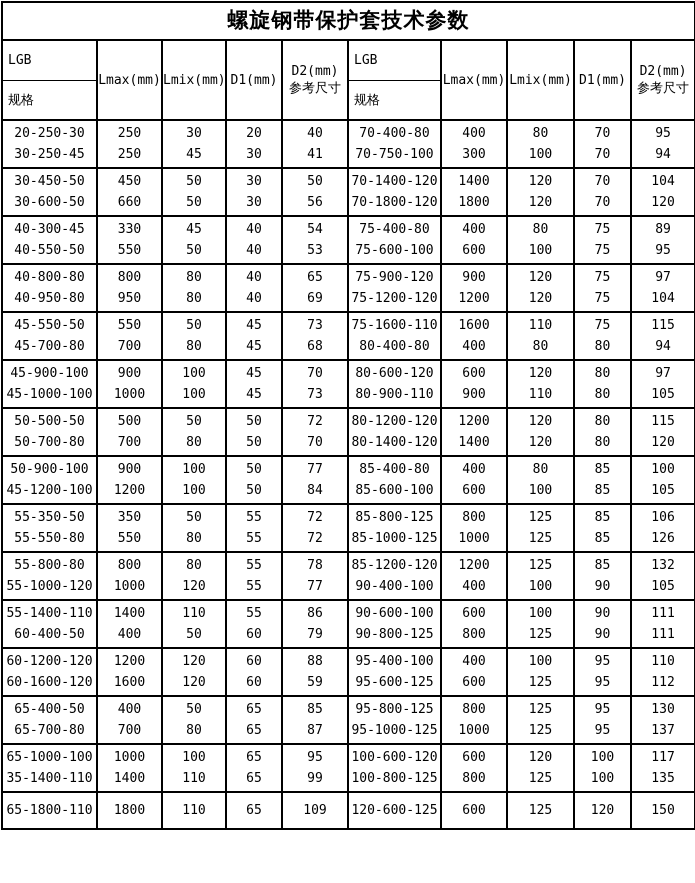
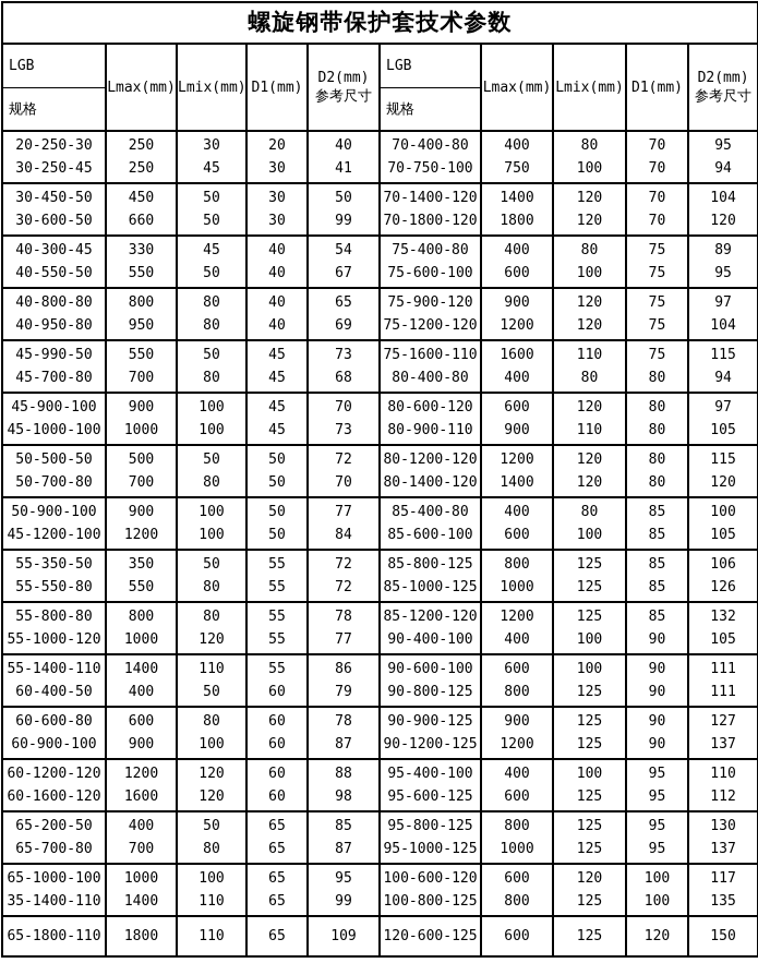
  螺旋钢带保护套技术参数
  LGB 规格	Lmax(mm)	Lmix(mm)	D1(mm)	D2(mm) 参考尺寸	LGB 规格	Lmax(mm)	Lmix(mm)	D1(mm)	D2(mm) 参考尺寸
- 20-250-3030-250-45	250250	3045	2030	4041	70-400-8070-750-100	400300	80100	7070	9594
+ 20-250-3030-250-45	250250	3045	2030	4041	70-400-8070-750-100	400750	80100	7070	9594
- 30-450-5030-600-50	450660	5050	3030	5056	70-1400-12070-1800-120	14001800	120120	7070	104120
+ 30-450-5030-600-50	450660	5050	3030	5099	70-1400-12070-1800-120	14001800	120120	7070	104120
- 40-300-4540-550-50	330550	4550	4040	5453	75-400-8075-600-100	400600	80100	7575	8995
+ 40-300-4540-550-50	330550	4550	4040	5467	75-400-8075-600-100	400600	80100	7575	8995
  40-800-8040-950-80	800950	8080	4040	6569	75-900-12075-1200-120	9001200	120120	7575	97104
- 45-550-5045-700-80	550700	5080	4545	7368	75-1600-11080-400-80	1600400	11080	7580	11594
+ 45-990-5045-700-80	550700	5080	4545	7368	75-1600-11080-400-80	1600400	11080	7580	11594
  45-900-10045-1000-100	9001000	100100	4545	7073	80-600-12080-900-110	600900	120110	8080	97105
  50-500-5050-700-80	500700	5080	5050	7270	80-1200-12080-1400-120	12001400	120120	8080	115120
  50-900-10045-1200-100	9001200	100100	5050	7784	85-400-8085-600-100	400600	80100	8585	100105
  55-350-5055-550-80	350550	5080	5555	7272	85-800-12585-1000-125	8001000	125125	8585	106126
  55-800-8055-1000-120	8001000	80120	5555	7877	85-1200-12090-400-100	1200400	125100	8590	132105
  55-1400-11060-400-50	1400400	11050	5560	8679	90-600-10090-800-125	600800	100125	9090	111111
+ 60-600-8060-900-100	600900	80100	6060	7887	90-900-12590-1200-125	9001200	125125	9090	127137
- 60-1200-12060-1600-120	12001600	120120	6060	8859	95-400-10095-600-125	400600	100125	9595	110112
+ 60-1200-12060-1600-120	12001600	120120	6060	8898	95-400-10095-600-125	400600	100125	9595	110112
- 65-400-5065-700-80	400700	5080	6565	8587	95-800-12595-1000-125	8001000	125125	9595	130137
+ 65-200-5065-700-80	400700	5080	6565	8587	95-800-12595-1000-125	8001000	125125	9595	130137
  65-1000-10035-1400-110	10001400	100110	6565	9599	100-600-120100-800-125	600800	120125	100100	117135
  65-1800-110	1800	110	65	109	120-600-125	600	125	120	150
